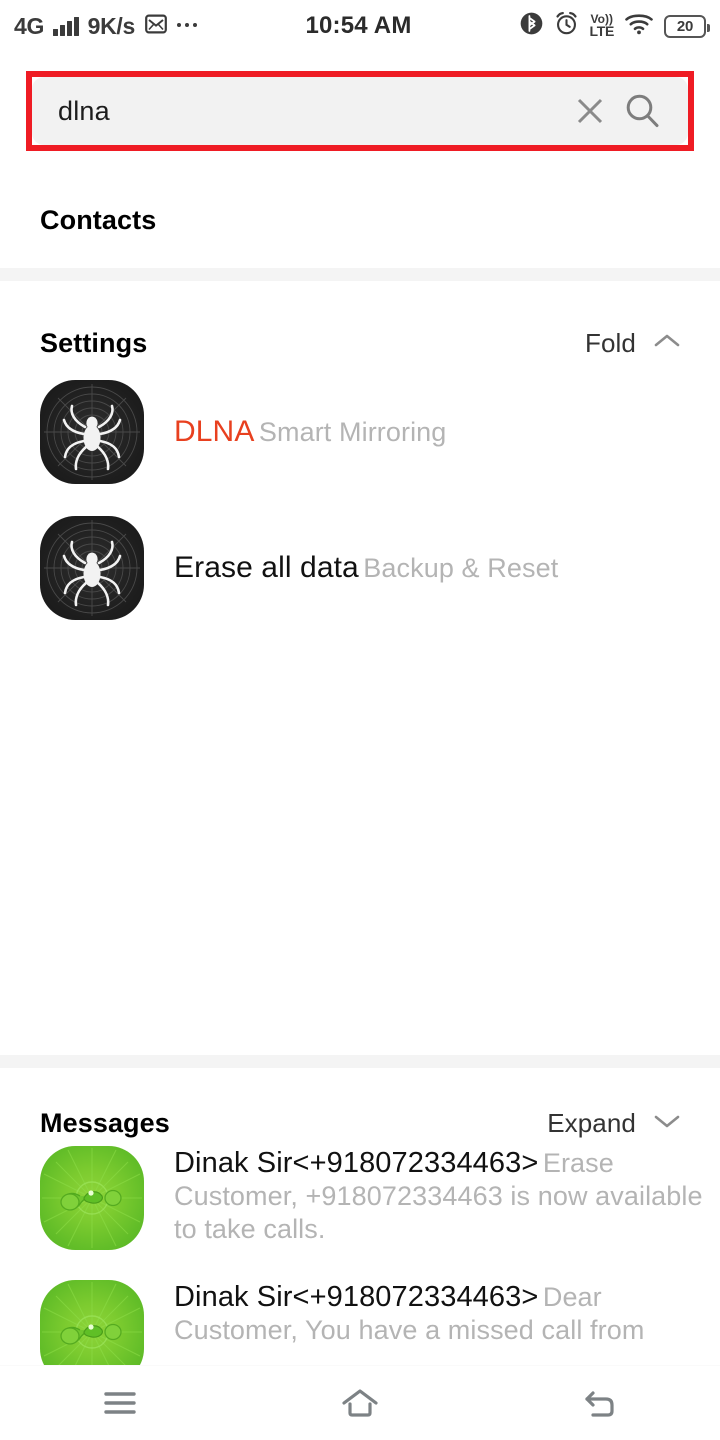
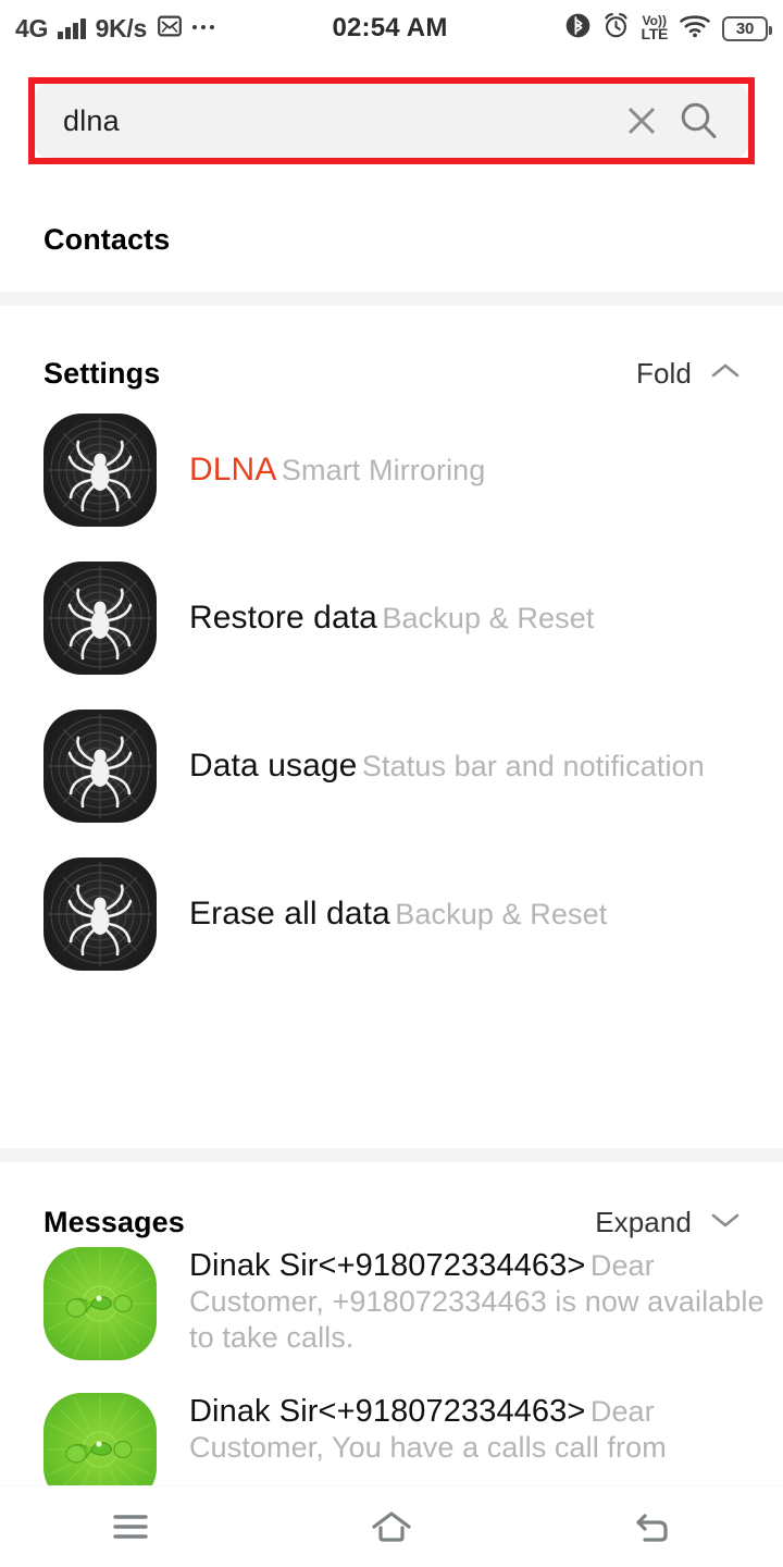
  4G
  9K/s
- 10:54 AM
+ 02:54 AM
  Vo))
  LTE
- 20
+ 30
  dlna
  Contacts
  Settings
  Fold
  DLNA Smart Mirroring
+ Restore data Backup & Reset
+ Data usage Status bar and notification
  Erase all data Backup & Reset
  Messages
  Expand
- Dinak Sir<+918072334463> Erase Customer, +918072334463 is now available to take calls.
+ Dinak Sir<+918072334463> Dear Customer, +918072334463 is now available to take calls.
- Dinak Sir<+918072334463> Dear Customer, You have a missed call from
+ Dinak Sir<+918072334463> Dear Customer, You have a calls call from
